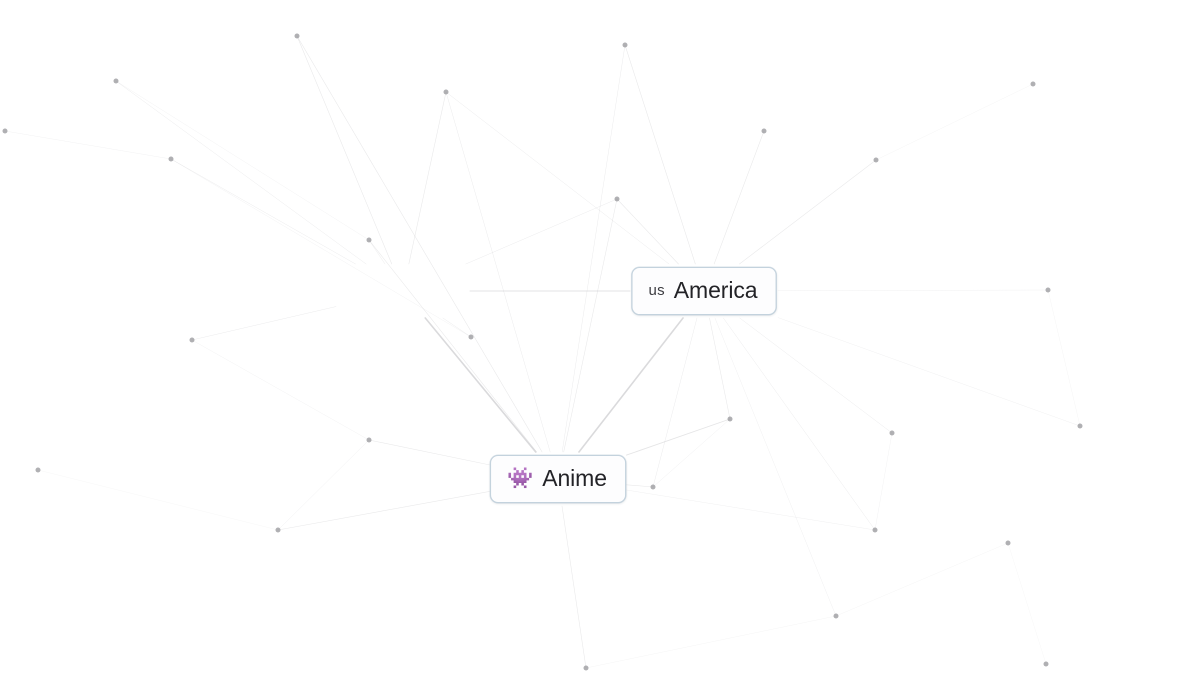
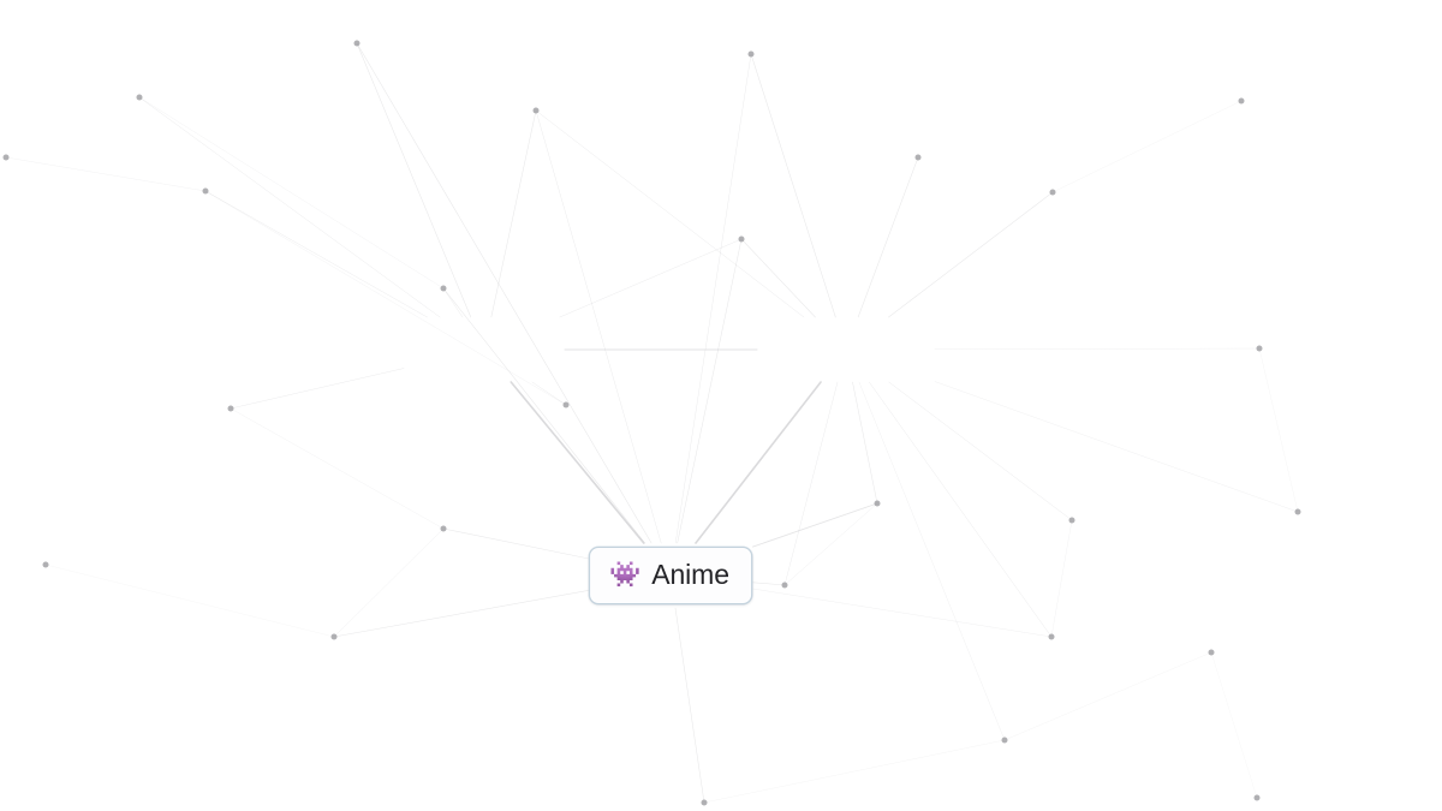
- us
- America
  👾
  Anime
